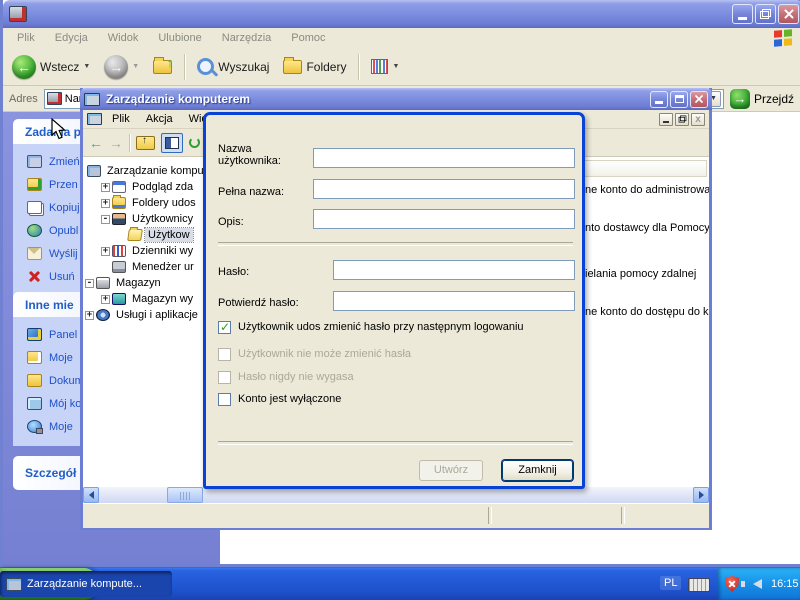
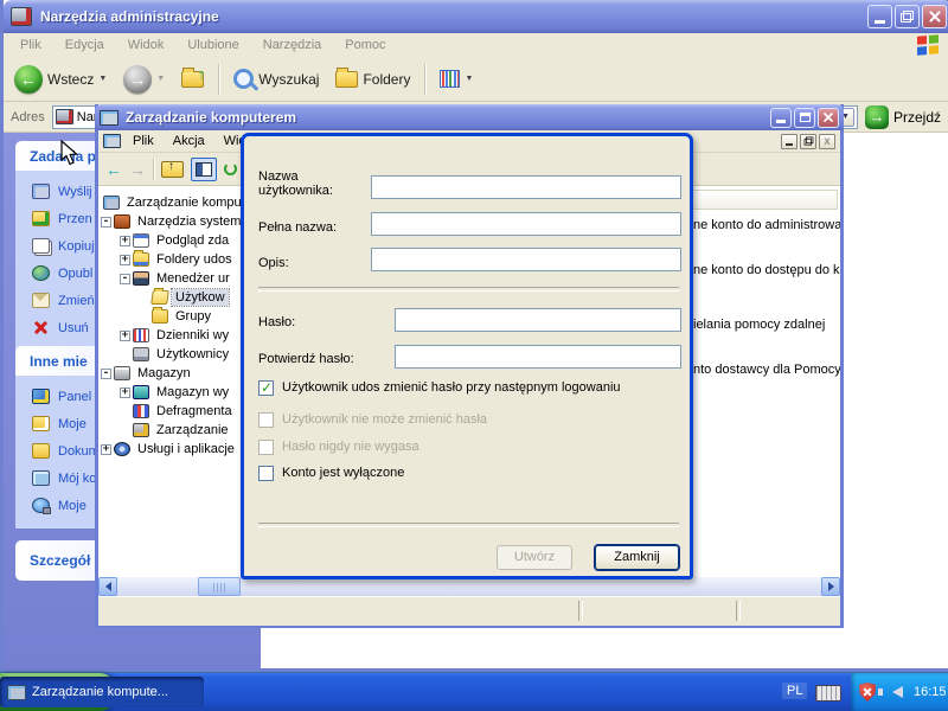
+ Narzędzia administracyjne
  Plik
  Edycja
  Widok
  Ulubione
  Narzędzia
  Pomoc
  ←
  Wstecz
  →
  ↑
  Wyszukaj
  Foldery
  Adres
  →
  Przejdź
  Zadaia p
- Zmień
+ Wyślij
  Przen
  Kopiuj
  Opubl
- Wyślij
+ Zmień
  Usuń
  Inne mie
  Panel
  Moje
  Doku
  Mój ko
  Moje
  Szczegół
  Zarządzanie komputerem
  Plik
  Akcja
  x
  ←
  →
  ↑
  ne konto do administrowa
- nto dostawcy dla Pomocy
+ ne konto do dostępu do k
  ielania pomocy zdalnej
- ne konto do dostępu do k
+ nto dostawcy dla Pomocy
  Zarządzanie kompu
+ Narzędzia system
  Podgląd zda
  Foldery udos
- Użytkownicy
+ Menedżer ur
  Użytkow
+ Grupy
  Dzienniki wy
- Menedżer ur
+ Użytkownicy
  Magazyn
  Magazyn wy
+ Defragmenta
+ Zarządzanie
  Usługi i aplikacje
  Nazwa użytkownika:
  Pełna nazwa:
  Opis:
  Hasło:
  Potwierdź hasło:
  Użytkownik udos zmienić hasło przy następnym logowaniu
  Użytkownik nie może zmienić hasła
  Hasło nigdy nie wygasa
  Konto jest wyłączone
  Utwórz
  Zamknij
  Zarządzanie kompute...
  PL
  16:15
